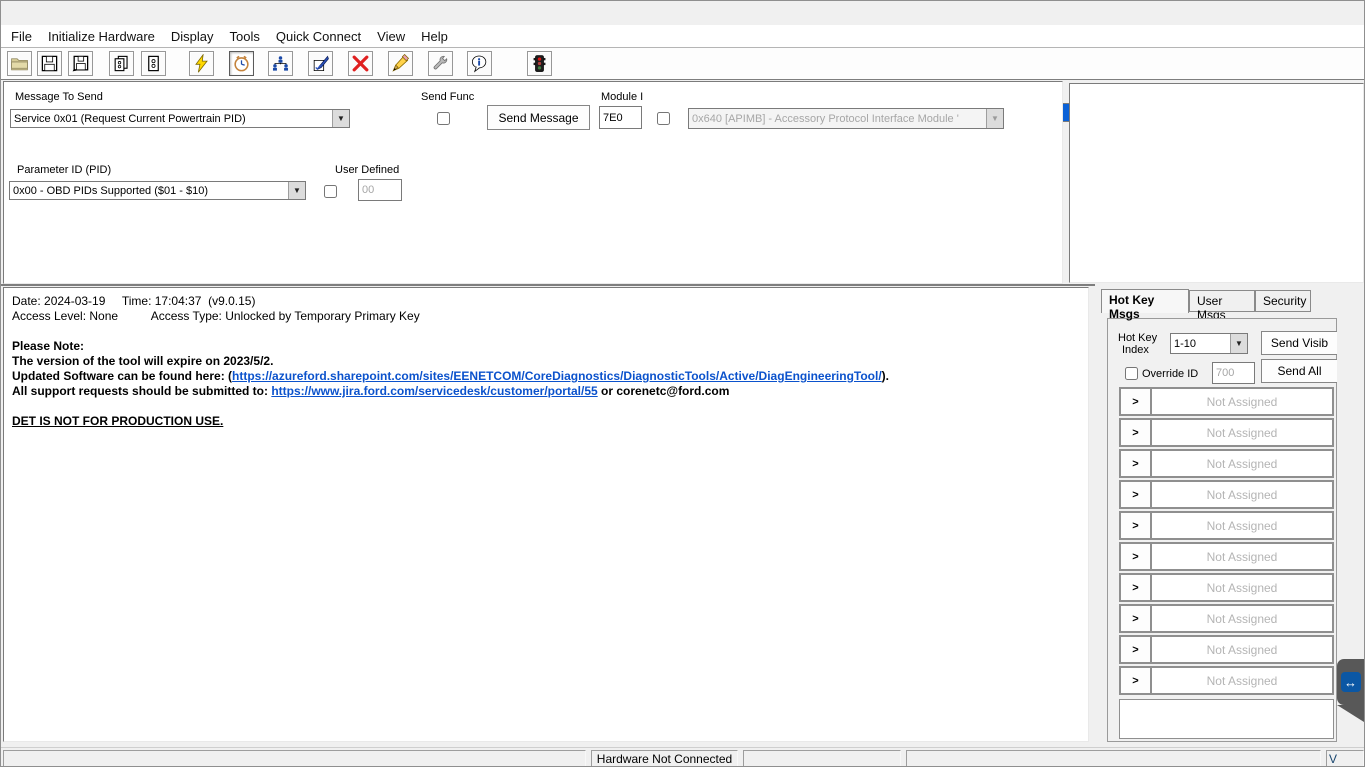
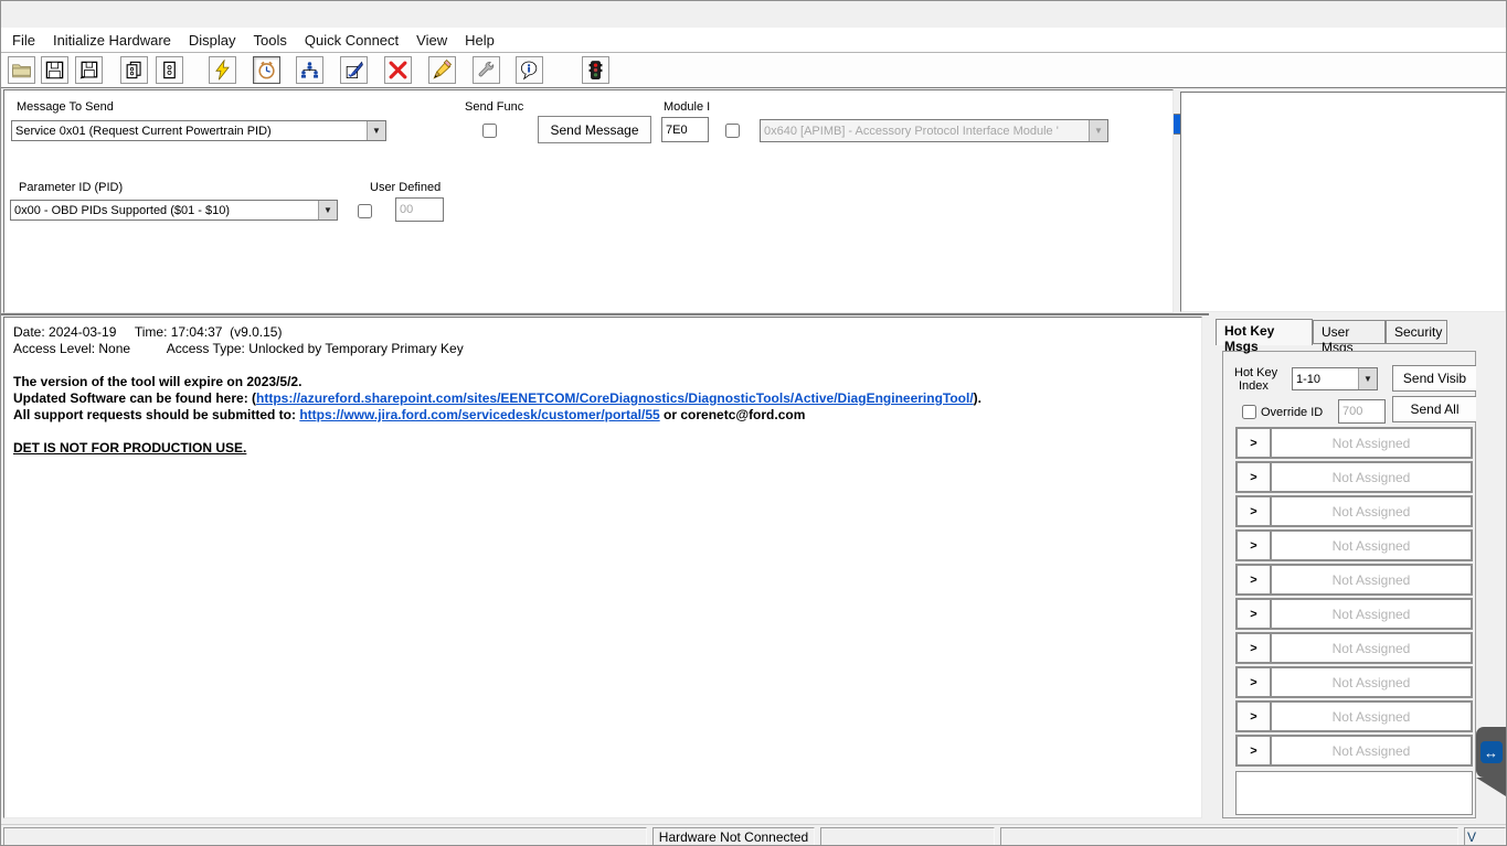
  File
  Initialize Hardware
  Display
  Tools
  Quick Connect
  View
  Help
  Message To Send
  Service 0x01 (Request Current Powertrain PID)
  ▼
  Send Func
  Send Message
  Module I
  7E0
  0x640 [APIMB] - Accessory Protocol Interface Module '
  ▼
  Parameter ID (PID)
  0x00 - OBD PIDs Supported ($01 - $10)
  ▼
  User Defined
  00
  Date: 2024-03-19 Time: 17:04:37 (v9.0.15)
  Access Level: None Access Type: Unlocked by Temporary Primary Key
- Please Note:
  The version of the tool will expire on 2023/5/2.
  Updated Software can be found here: (https://azureford.sharepoint.com/sites/EENETCOM/CoreDiagnostics/DiagnosticTools/Active/DiagEngineeringTool/).
  All support requests should be submitted to: https://www.jira.ford.com/servicedesk/customer/portal/55 or corenetc@ford.com
  DET IS NOT FOR PRODUCTION USE.
  Hot Key Msgs
  User Msgs
  Security
  Hot Key
  Index
  1-10
  ▼
  Send Visib
  Override ID
  700
  Send All
  >
  Not Assigned
  >
  Not Assigned
  >
  Not Assigned
  >
  Not Assigned
  >
  Not Assigned
  >
  Not Assigned
  >
  Not Assigned
  >
  Not Assigned
  >
  Not Assigned
  >
  Not Assigned
  Hardware Not Connected
  V
  ↔
